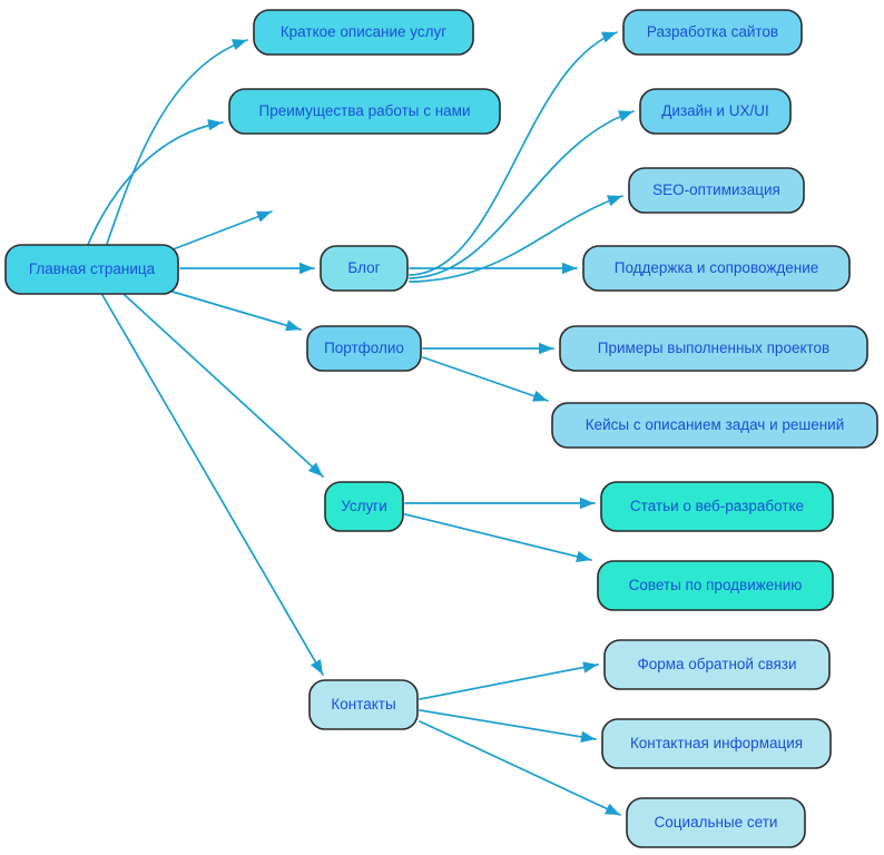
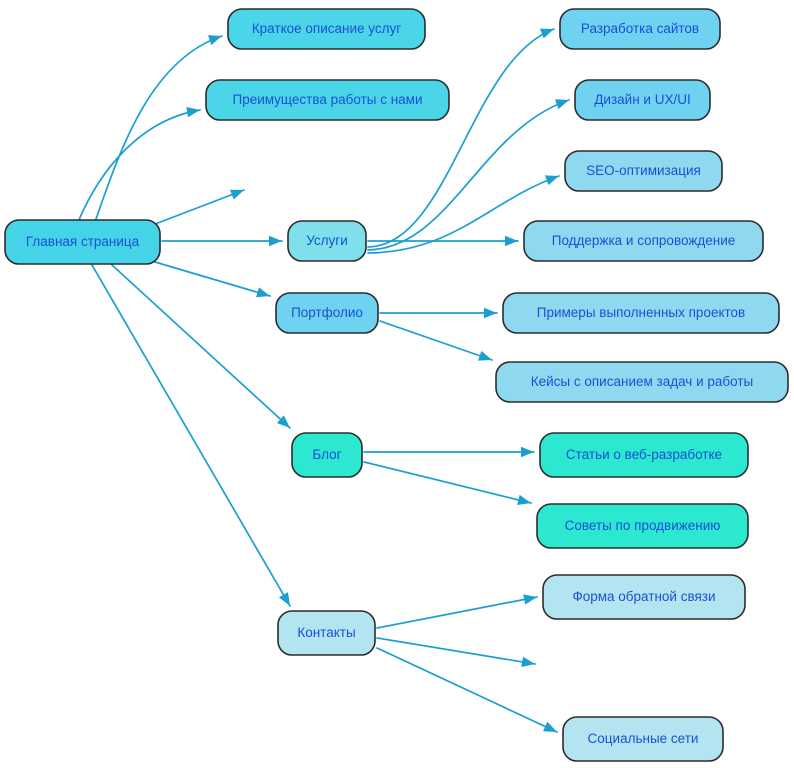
  Главная страница
  Краткое описание услуг
  Преимущества работы с нами
- Блог
+ Услуги
  Портфолио
- Услуги
+ Блог
  Контакты
  Разработка сайтов
  Дизайн и UX/UI
  SEO-оптимизация
  Поддержка и сопровождение
  Примеры выполненных проектов
- Кейсы с описанием задач и решений
+ Кейсы с описанием задач и работы
  Статьи о веб-разработке
  Советы по продвижению
  Форма обратной связи
- Контактная информация
  Социальные сети
